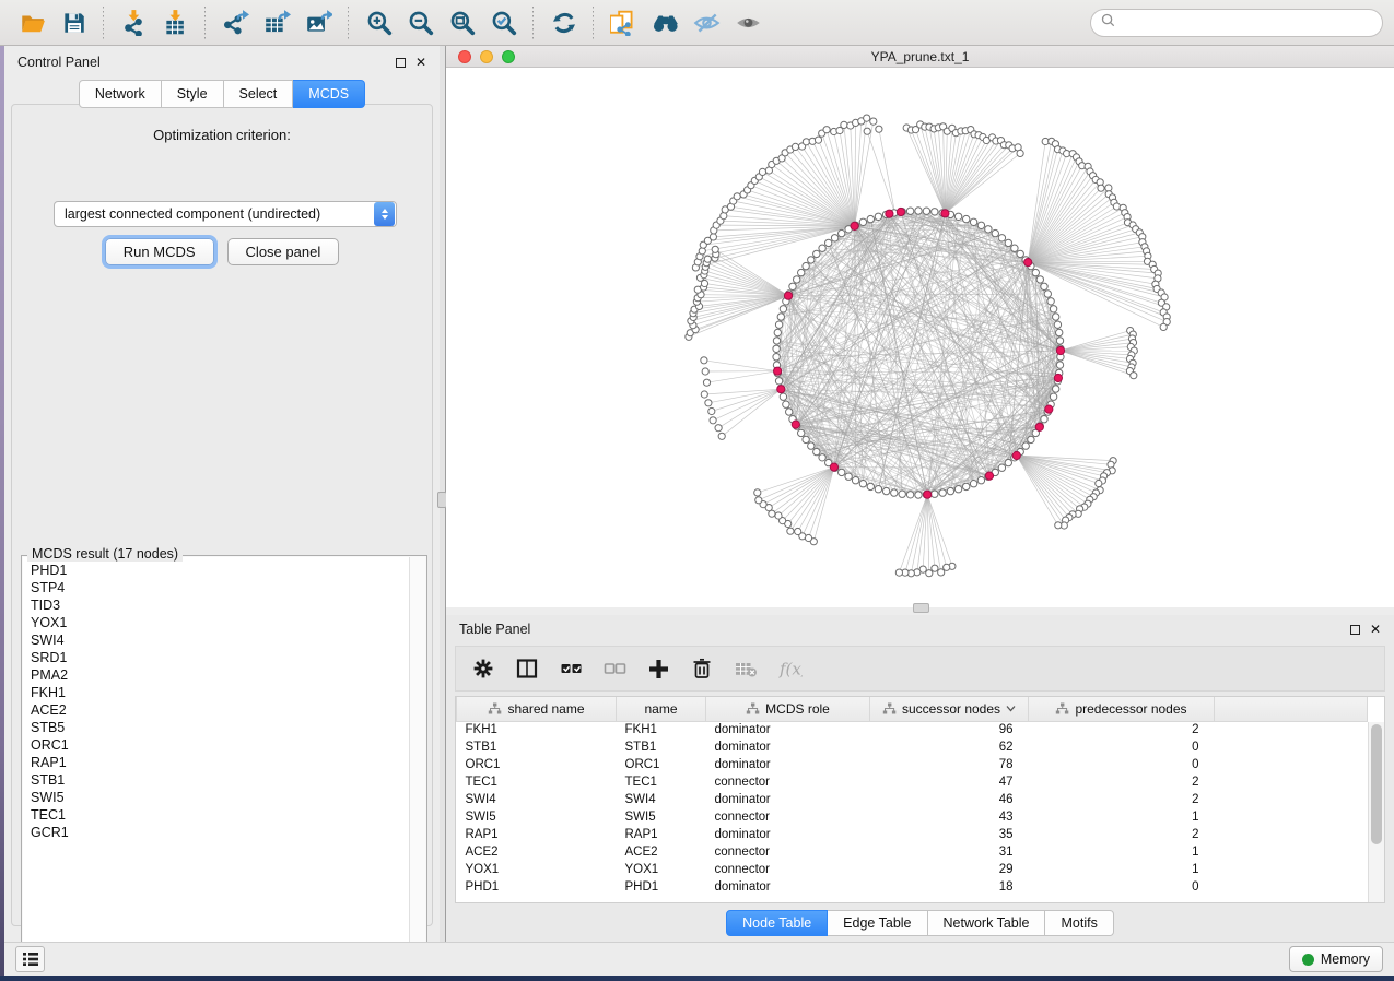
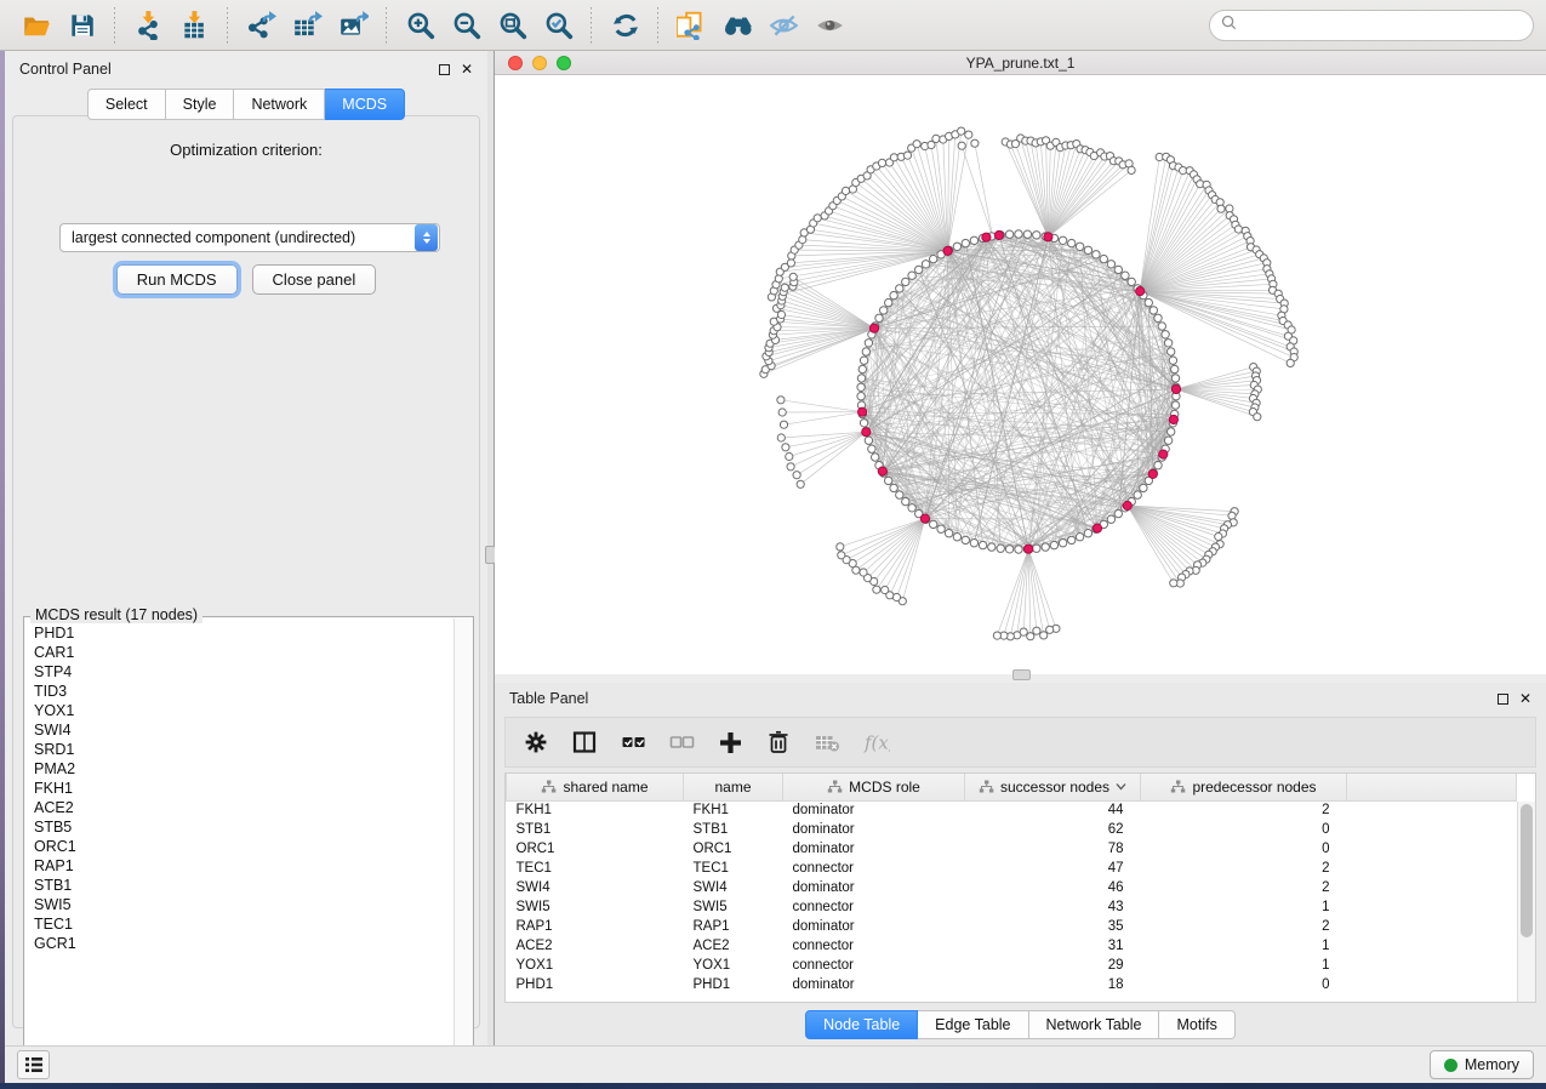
  Control Panel
  ✕
- Network
+ Select
  Style
- Select
+ Network
  MCDS
  Optimization criterion:
  largest connected component (undirected)
  Run MCDS
  Close panel
  MCDS result (17 nodes)
  PHD1
+ CAR1
  STP4
  TID3
  YOX1
  SWI4
  SRD1
  PMA2
  FKH1
  ACE2
  STB5
  ORC1
  RAP1
  STB1
  SWI5
  TEC1
  GCR1
  YPA_prune.txt_1
  Table Panel
  ✕
  f(x
  shared name	name	MCDS role	successor nodes	predecessor nodes
- FKH1	FKH1	dominator	96	2
+ FKH1	FKH1	dominator	44	2
  STB1	STB1	dominator	62	0
  ORC1	ORC1	dominator	78	0
  TEC1	TEC1	connector	47	2
  SWI4	SWI4	dominator	46	2
  SWI5	SWI5	connector	43	1
  RAP1	RAP1	dominator	35	2
  ACE2	ACE2	connector	31	1
  YOX1	YOX1	connector	29	1
  PHD1	PHD1	dominator	18	0
  Node Table
  Edge Table
  Network Table
  Motifs
  Memory
